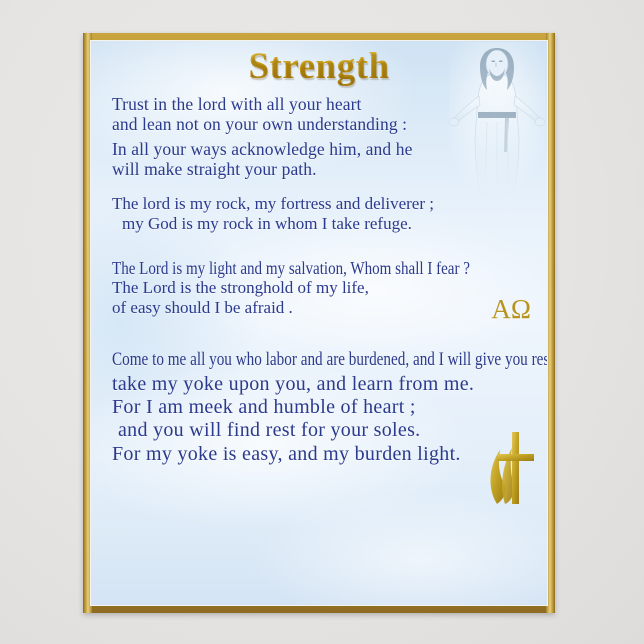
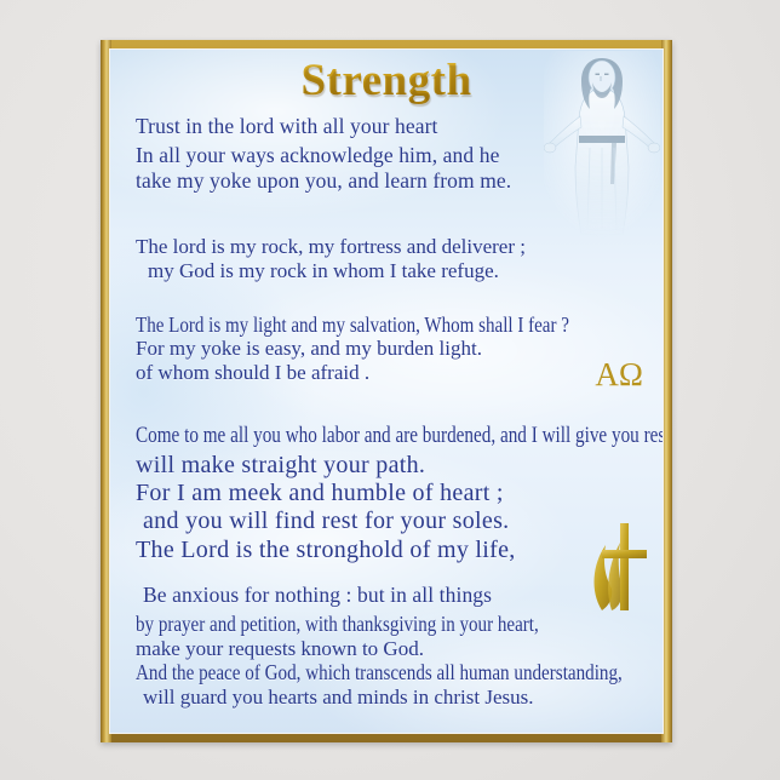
  Strength
  ΑΩ
  Trust in the lord with all your heart
- and lean not on your own understanding :
  In all your ways acknowledge him, and he
- will make straight your path.
+ take my yoke upon you, and learn from me.
  The lord is my rock, my fortress and deliverer ;
  my God is my rock in whom I take refuge.
  The Lord is my light and my salvation, Whom shall I fear ?
- The Lord is the stronghold of my life,
+ For my yoke is easy, and my burden light.
- of easy should I be afraid .
+ of whom should I be afraid .
  Come to me all you who labor and are burdened, and I will give you res
- take my yoke upon you, and learn from me.
+ will make straight your path.
  For I am meek and humble of heart ;
  and you will find rest for your soles.
- For my yoke is easy, and my burden light.
+ The Lord is the stronghold of my life,
+ Be anxious for nothing : but in all things
+ by prayer and petition, with thanksgiving in your heart,
+ make your requests known to God.
+ And the peace of God, which transcends all human understanding,
+ will guard you hearts and minds in christ Jesus.
